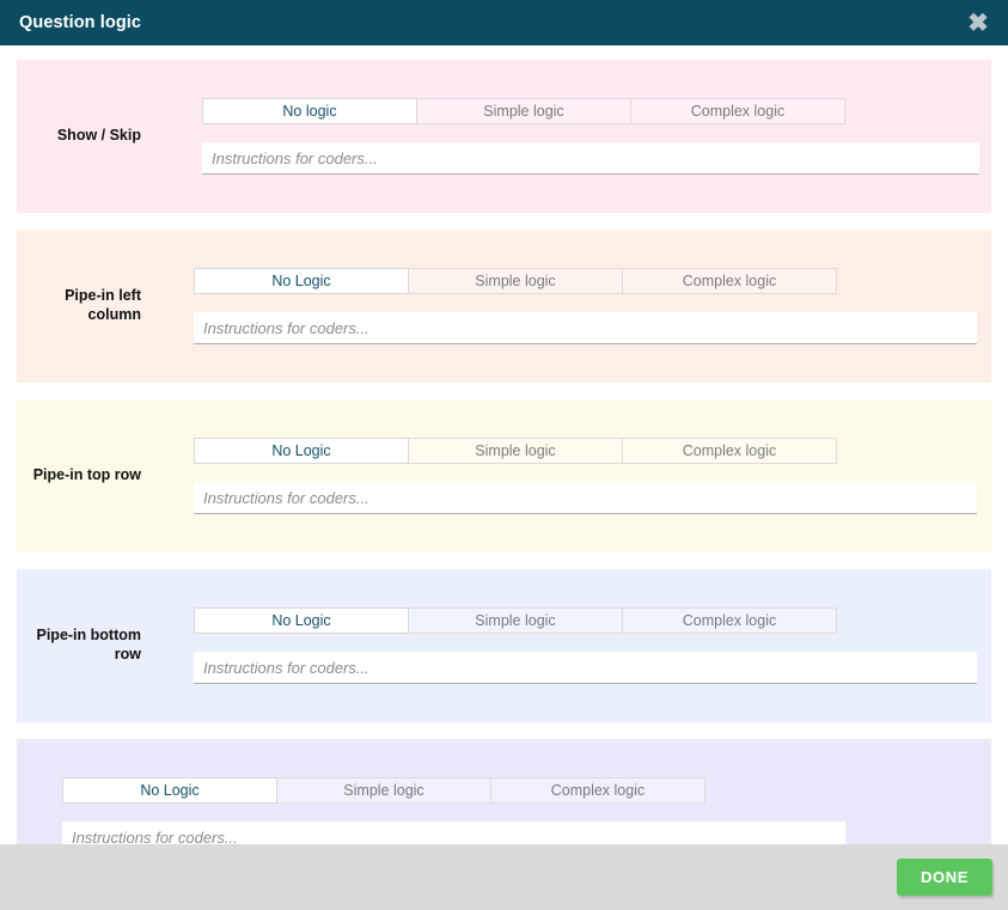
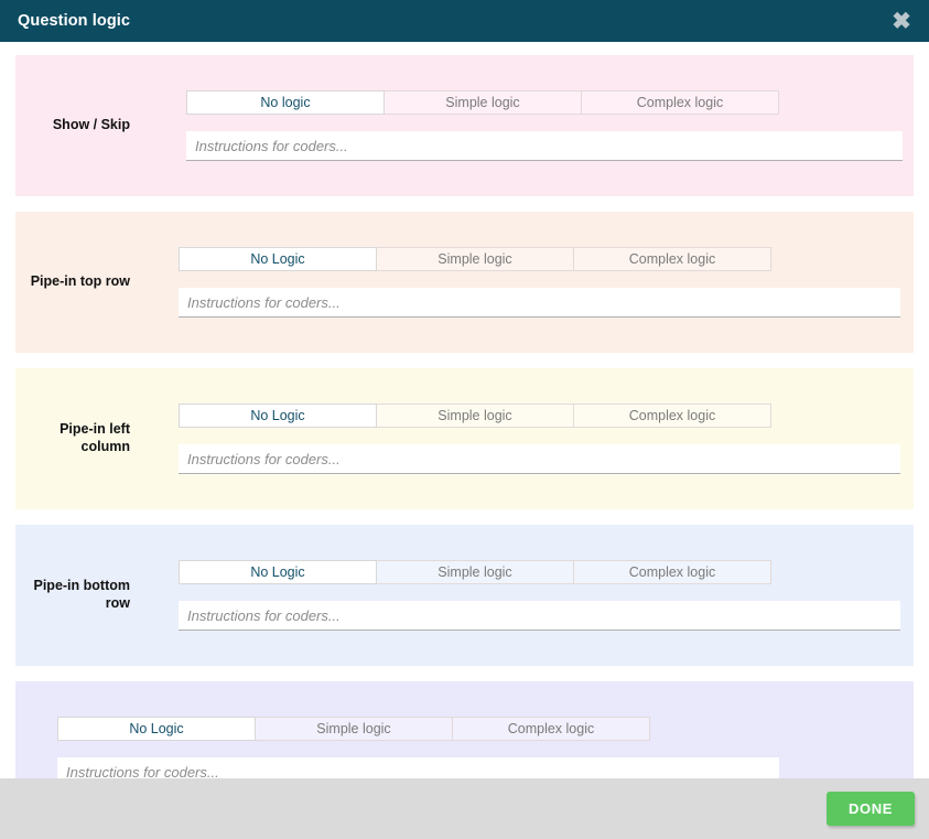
  Question logic
  ✖
  Show / Skip
  No logic
  Simple logic
  Complex logic
  Instructions for coders...
- Pipe-in left column
+ Pipe-in top row
  No Logic
  Simple logic
  Complex logic
  Instructions for coders...
- Pipe-in top row
+ Pipe-in left column
  No Logic
  Simple logic
  Complex logic
  Instructions for coders...
  Pipe-in bottom row
  No Logic
  Simple logic
  Complex logic
  Instructions for coders...
  No Logic
  Simple logic
  Complex logic
  Instructions for coders...
  DONE
